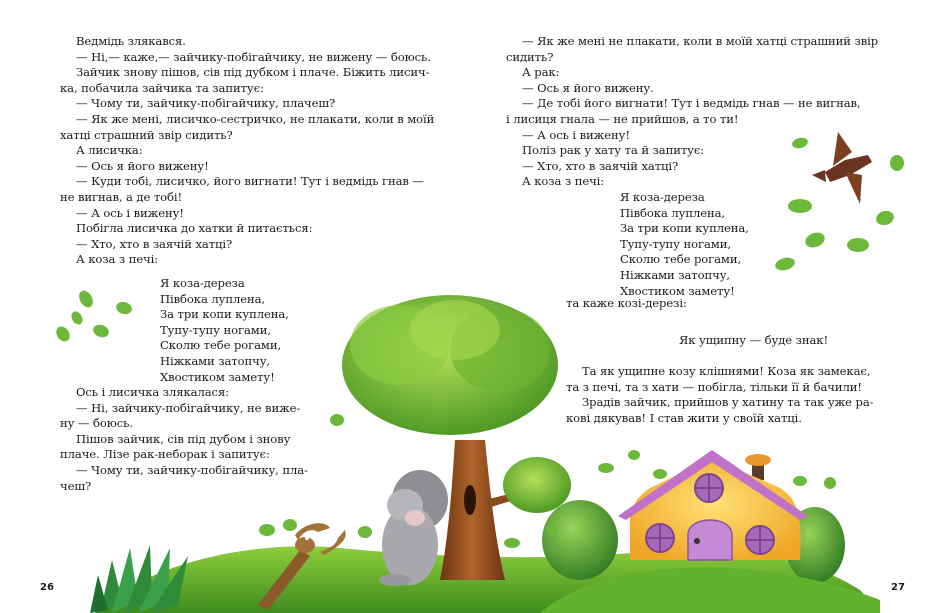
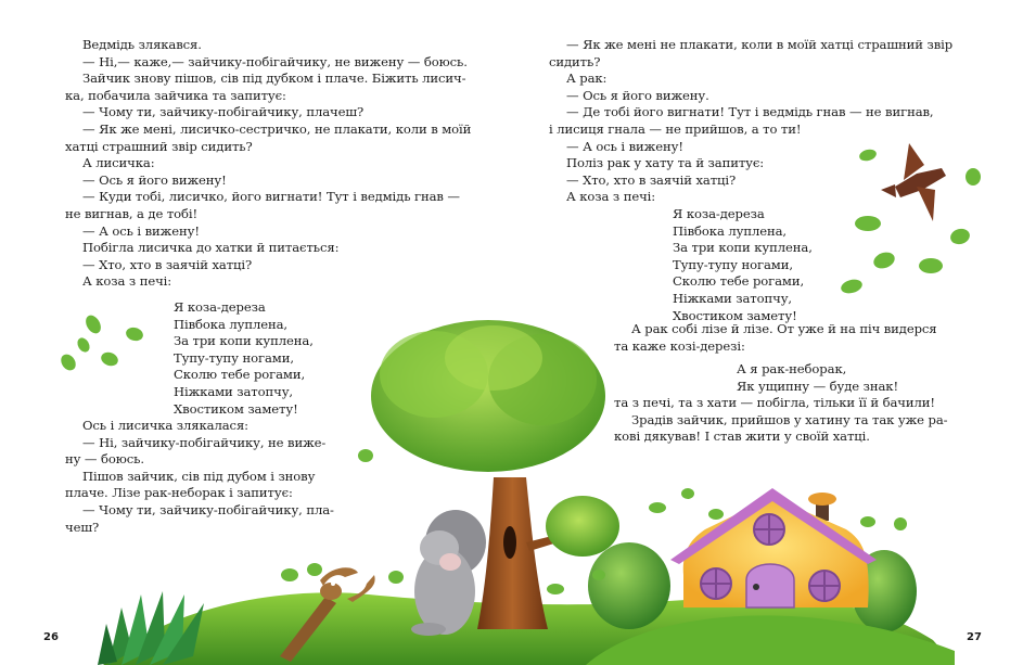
  Ведмідь злякався.
  — Ні,— каже,— зайчику-побігайчику, не вижену — боюсь.
  Зайчик знову пішов, сів під дубком і плаче. Біжить лисич-
  ка, побачила зайчика та запитує:
  — Чому ти, зайчику-побігайчику, плачеш?
  — Як же мені, лисичко-сестричко, не плакати, коли в моїй
  хатці страшний звір сидить?
  А лисичка:
  — Ось я його вижену!
  — Куди тобі, лисичко, його вигнати! Тут і ведмідь гнав —
  не вигнав, а де тобі!
  — А ось і вижену!
  Побігла лисичка до хатки й питається:
  — Хто, хто в заячій хатці?
  А коза з печі:
  Я коза-дереза
  Півбока луплена,
  За три копи куплена,
  Тупу-тупу ногами,
  Сколю тебе рогами,
  Ніжками затопчу,
  Хвостиком замету!
  Ось і лисичка злякалася:
  — Ні, зайчику-побігайчику, не виже-
  ну — боюсь.
  Пішов зайчик, сів під дубом і знову
  плаче. Лізе рак-неборак і запитує:
  — Чому ти, зайчику-побігайчику, пла-
  чеш?
  26
  — Як же мені не плакати, коли в моїй хатці страшний звір
  сидить?
  А рак:
  — Ось я його вижену.
  — Де тобі його вигнати! Тут і ведмідь гнав — не вигнав,
  і лисиця гнала — не прийшов, а то ти!
  — А ось і вижену!
  Поліз рак у хату та й запитує:
  — Хто, хто в заячій хатці?
  А коза з печі:
  Я коза-дереза
  Півбока луплена,
  За три копи куплена,
  Тупу-тупу ногами,
  Сколю тебе рогами,
  Ніжками затопчу,
  Хвостиком замету!
+ А рак собі лізе й лізе. От уже й на піч видерся
  та каже козі-дерезі:
+ А я рак-неборак,
  Як ущипну — буде знак!
- Та як ущипне козу клішнями! Коза як замекає,
  та з печі, та з хати — побігла, тільки її й бачили!
  Зрадів зайчик, прийшов у хатину та так уже ра-
  кові дякував! І став жити у своїй хатці.
  27
